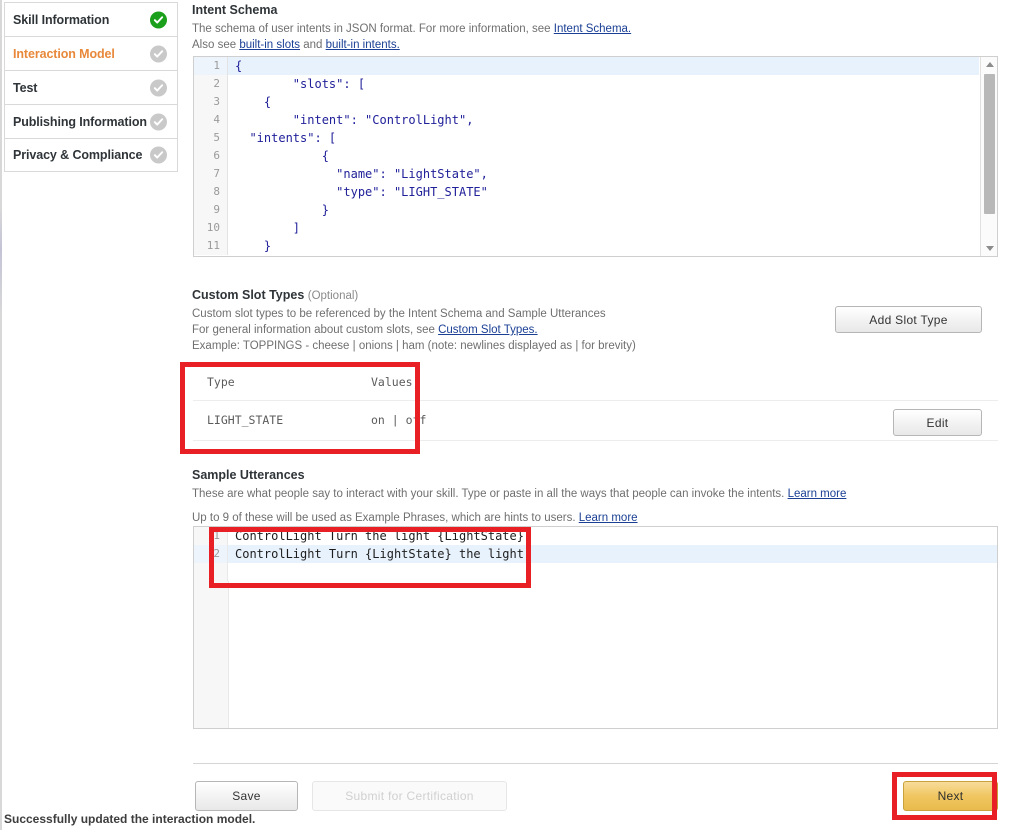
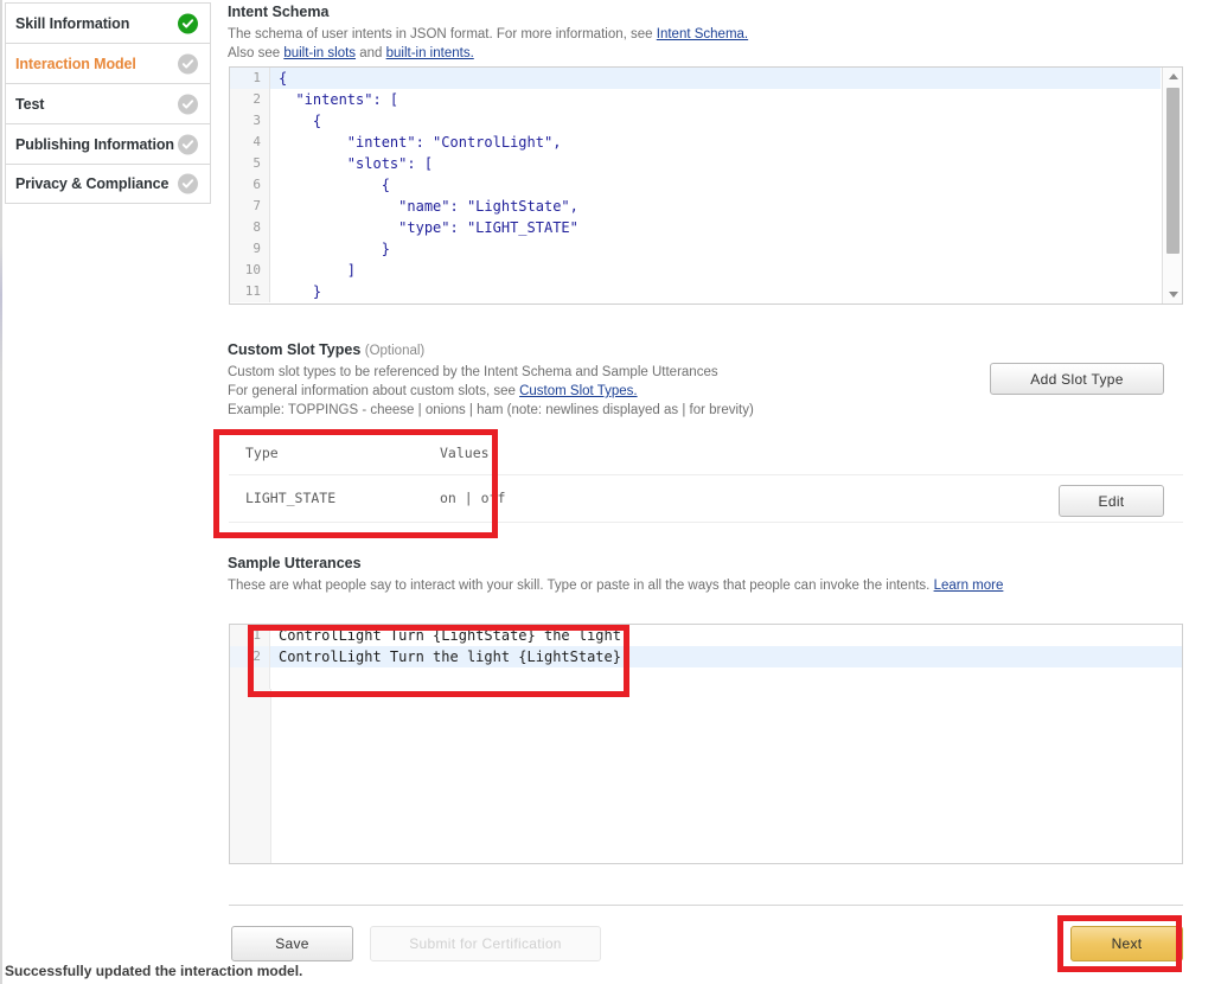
  Skill Information
  Interaction Model
  Test
  Publishing Information
  Privacy & Compliance
  Intent Schema
  The schema of user intents in JSON format. For more information, see Intent Schema.
  Also see built-in slots and built-in intents.
  1
  {
  2
- "slots": [
+ "intents": [
  3
  {
  4
  "intent": "ControlLight",
  5
- "intents": [
+ "slots": [
  6
  {
  7
  "name": "LightState",
  8
  "type": "LIGHT_STATE"
  9
  }
  10
  ]
  11
  }
  Custom Slot Types (Optional)
  Custom slot types to be referenced by the Intent Schema and Sample Utterances
  For general information about custom slots, see Custom Slot Types.
  Example: TOPPINGS - cheese | onions | ham (note: newlines displayed as | for brevity)
  Add Slot Type
  Type	Values
  LIGHT_STATE	on | off
  Edit
  Sample Utterances
  These are what people say to interact with your skill. Type or paste in all the ways that people can invoke the intents. Learn more
- Up to 9 of these will be used as Example Phrases, which are hints to users. Learn more
  1
- ControlLight Turn the light {LightState}
+ ControlLight Turn {LightState} the light
  2
- ControlLight Turn {LightState} the light
+ ControlLight Turn the light {LightState}
  Save
  Submit for Certification
  Next
  Successfully updated the interaction model.
